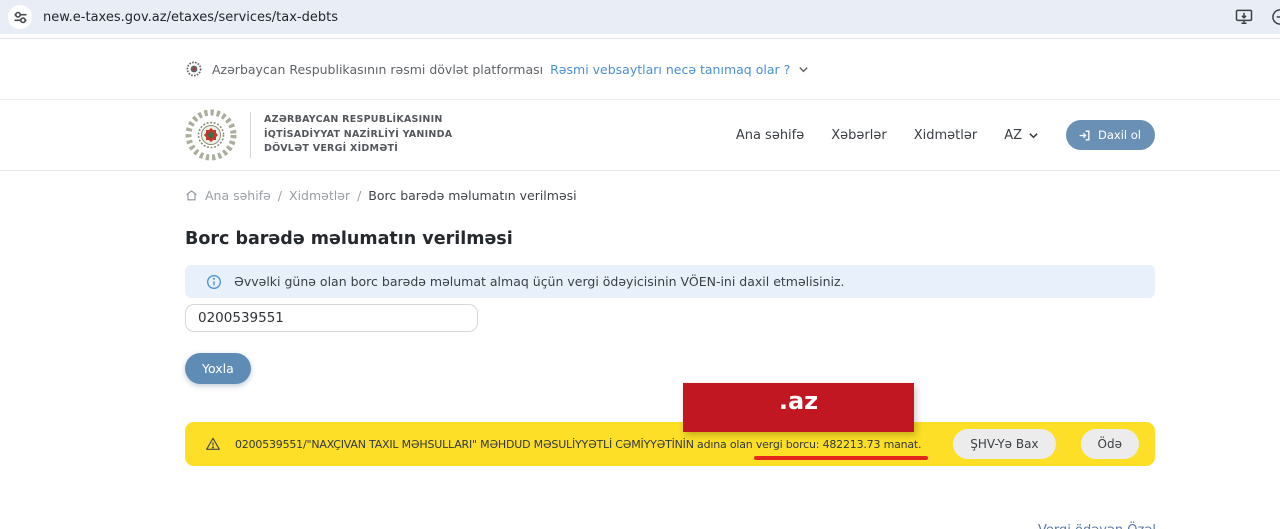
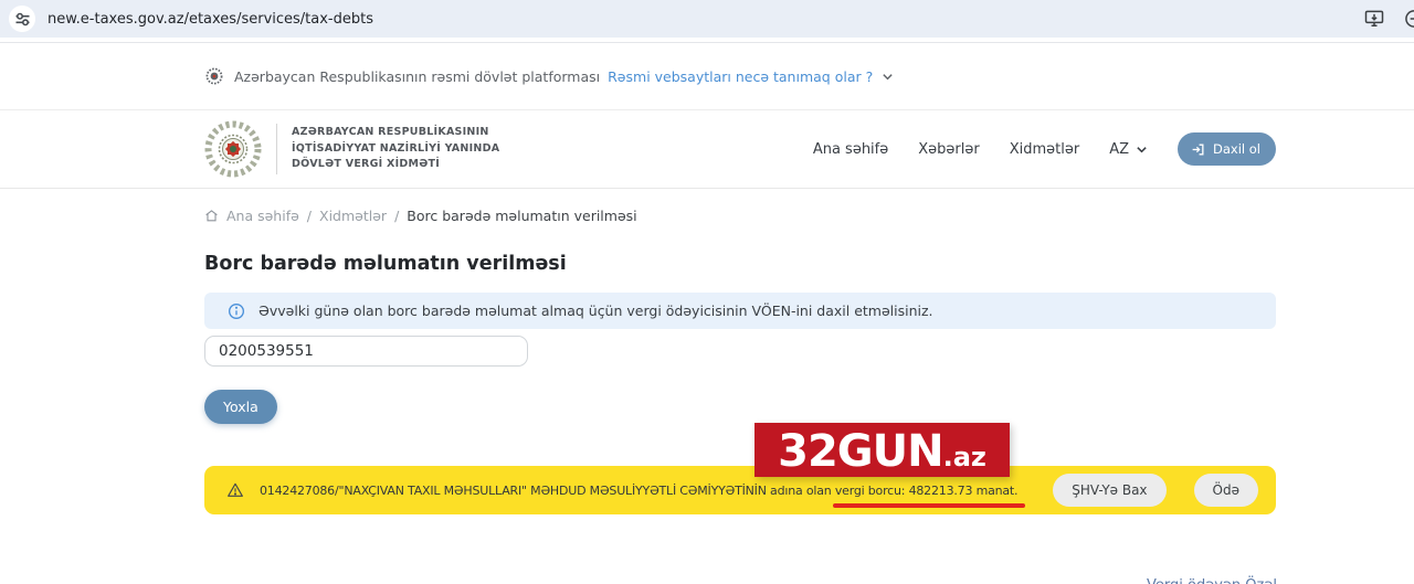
  new.e-taxes.gov.az/etaxes/services/tax-debts
  Azərbaycan Respublikasının rəsmi dövlət platforması
  Rəsmi vebsaytları necə tanımaq olar ?
  AZƏRBAYCAN RESPUBLİKASININ
  İQTİSADİYYAT NAZİRLİYİ YANINDA
  DÖVLƏT VERGİ XİDMƏTİ
  Ana səhifə
  Xəbərlər
  Xidmətlər
  AZ
  Daxil ol
  Ana səhifə
  /
  Xidmətlər
  /
  Borc barədə məlumatın verilməsi
  Borc barədə məlumatın verilməsi
  Əvvəlki günə olan borc barədə məlumat almaq üçün vergi ödəyicisinin VÖEN-ini daxil etməlisiniz.
  0200539551
  Yoxla
- 0200539551/"NAXÇIVAN TAXIL MƏHSULLARI" MƏHDUD MƏSULİYYƏTLİ CƏMİYYƏTİNİN adına olan vergi borcu: 482213.73 manat.
+ 0142427086/"NAXÇIVAN TAXIL MƏHSULLARI" MƏHDUD MƏSULİYYƏTLİ CƏMİYYƏTİNİN adına olan vergi borcu: 482213.73 manat.
  ŞHV-Yə Bax
  Ödə
+ 32GUN
  .az
